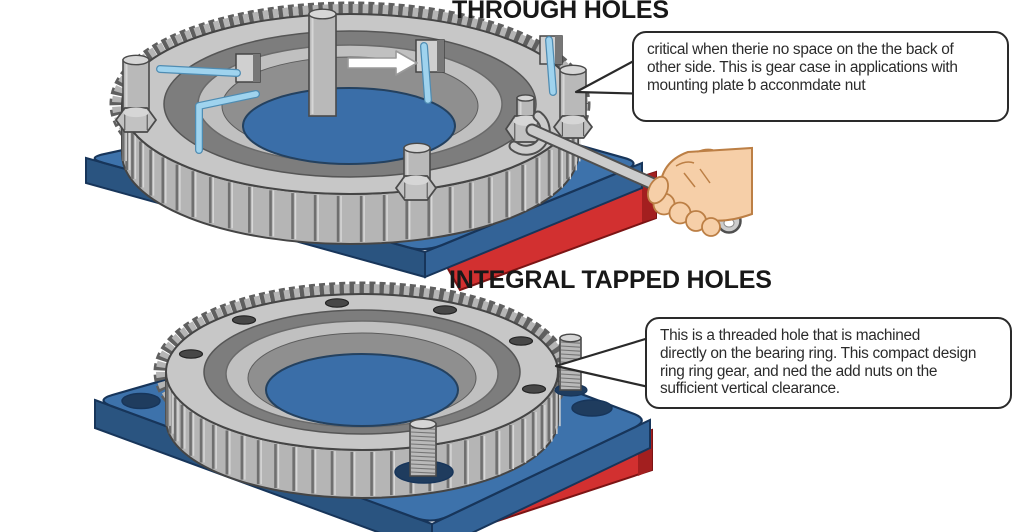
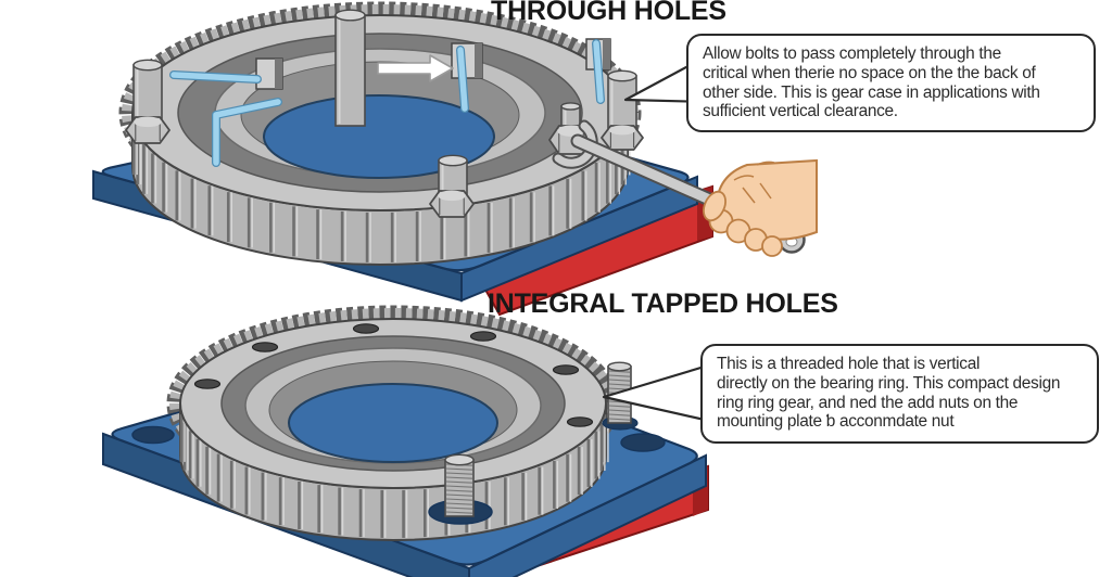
  THROUGH HOLES
  INTEGRAL TAPPED HOLES
+ Allow bolts to pass completely through the
  critical when therie no space on the the back of
  other side. This is gear case in applications with
- mounting plate ƅ acconmdate nut
+ sufficient vertical clearance.
- This is a threaded hole that is machined
+ This is a threaded hole that is vertical
  directly on the bearing ring. This compact design
  ring ring gear, and ned the add nuts on the
- sufficient vertical clearance.
+ mounting plate ƅ acconmdate nut
